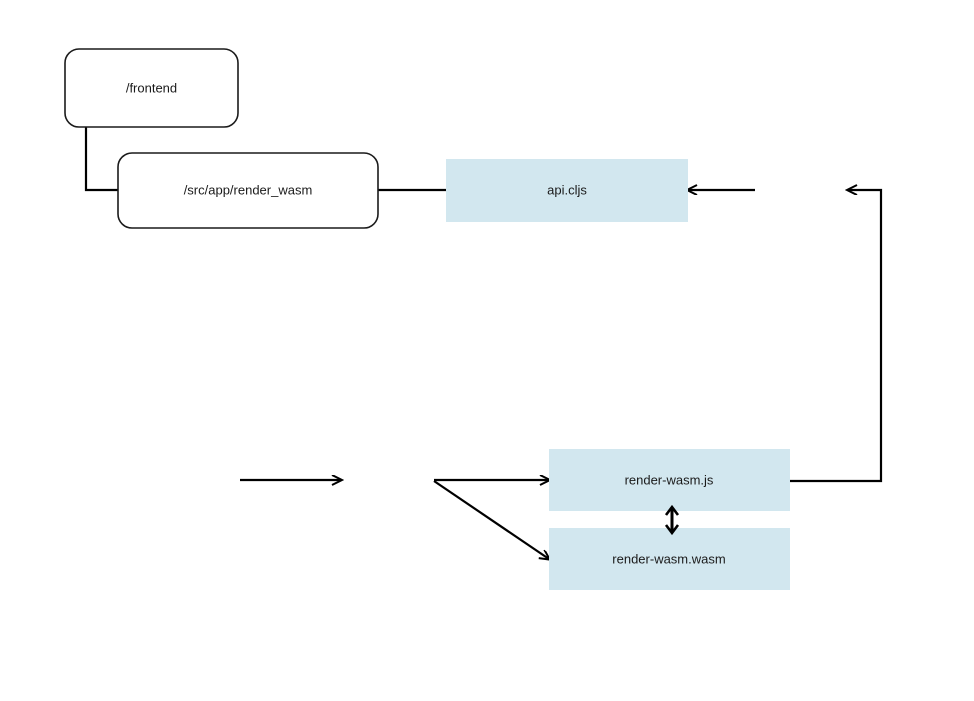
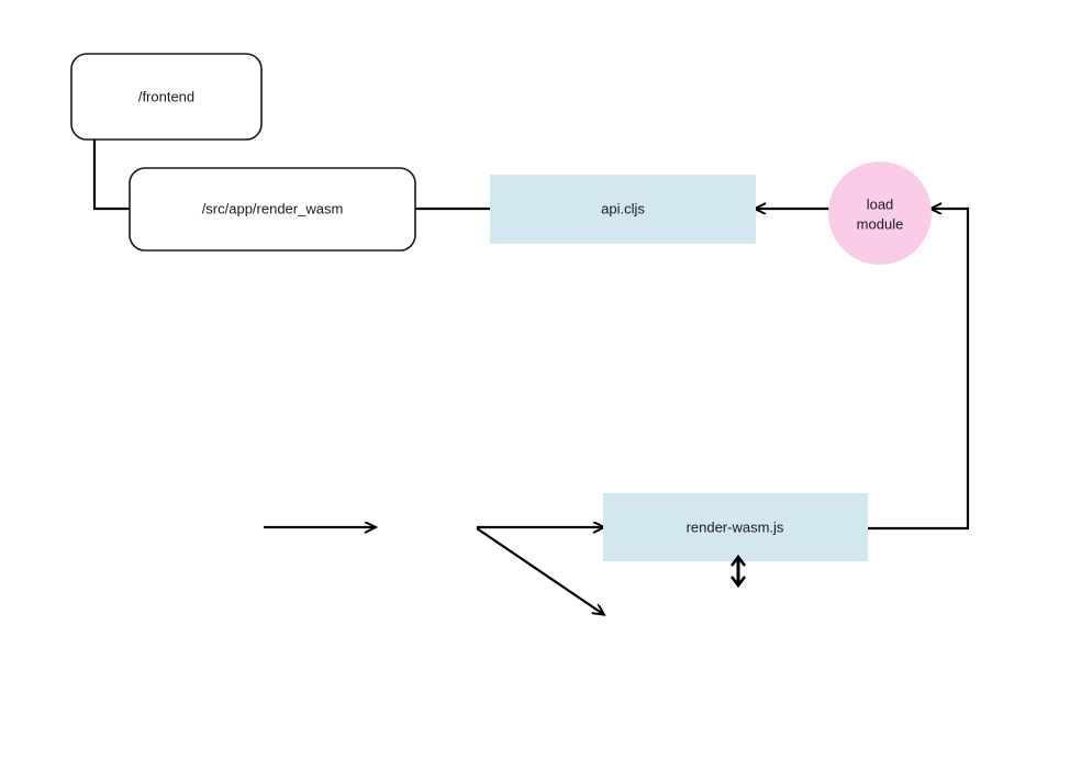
  /frontend
  /src/app/render_wasm
  api.cljs
+ load
+ module
  render-wasm.js
- render-wasm.wasm
